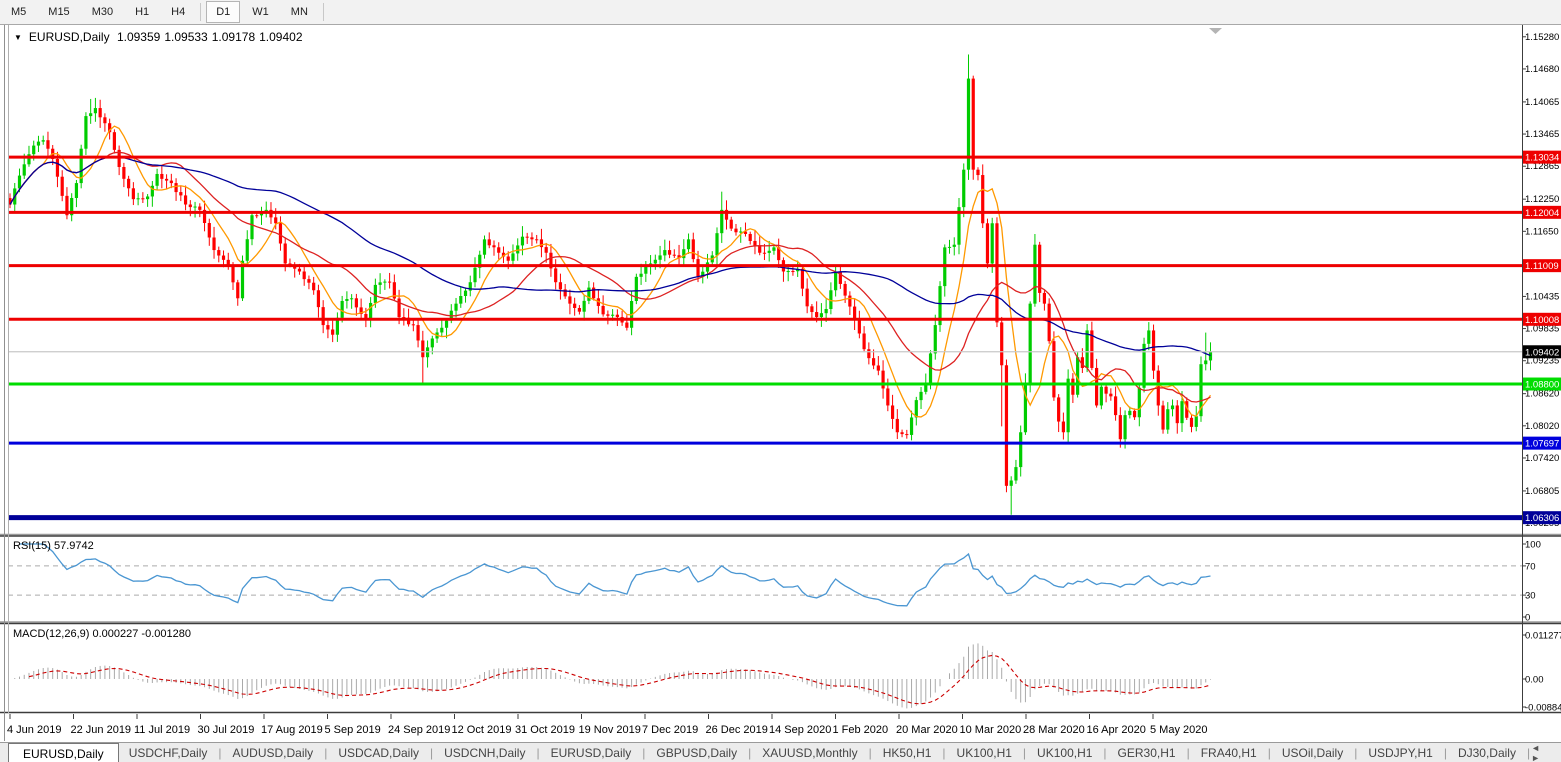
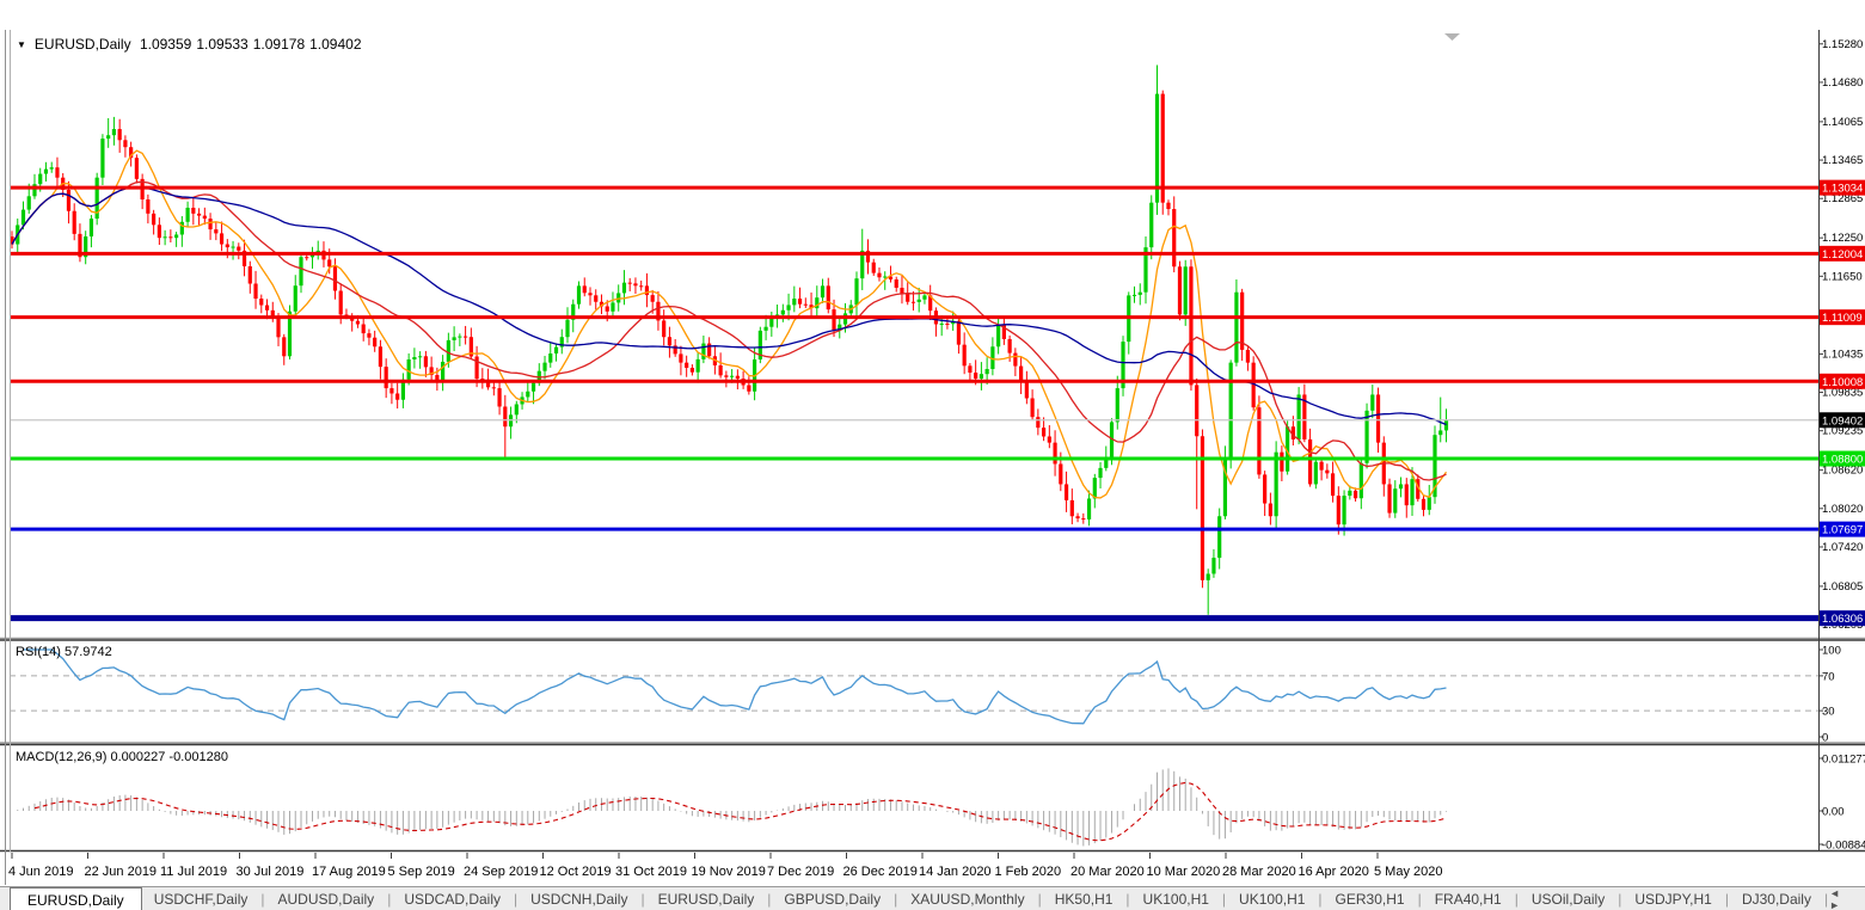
- M5
- M15
- M30
- H1
- H4
- D1
- W1
- MN
  1.15280
  1.14680
  1.14065
  1.13465
  1.12865
  1.12250
  1.11650
  1.10435
  1.09835
  1.09235
  1.08620
  1.08020
  1.07420
  1.06805
  1.13034
  1.12004
  1.11009
  1.10008
  1.08800
  1.07697
  1.06306
  1.09402
  100
  70
  30
  0
  0.01127
  0.00
  -0.00884
  4 Jun 2019
  22 Jun 2019
  11 Jul 2019
  30 Jul 2019
  17 Aug 2019
  5 Sep 2019
  24 Sep 2019
  12 Oct 2019
  31 Oct 2019
  19 Nov 2019
  7 Dec 2019
  26 Dec 2019
- 14 Sep 2020
+ 14 Jan 2020
  1 Feb 2020
  20 Mar 2020
  10 Mar 2020
  28 Mar 2020
  16 Apr 2020
  5 May 2020
  ▼ EURUSD,Daily 1.09359 1.09533 1.09178 1.09402
- RSI(15) 57.9742
+ RSI(14) 57.9742
  MACD(12,26,9) 0.000227 -0.001280
  EURUSD,Daily
  USDCHF,Daily
  |
  AUDUSD,Daily
  |
  USDCAD,Daily
  |
  USDCNH,Daily
  |
  EURUSD,Daily
  |
  GBPUSD,Daily
  |
  XAUUSD,Monthly
  |
  HK50,H1
  |
  UK100,H1
  |
  UK100,H1
  |
  GER30,H1
  |
  FRA40,H1
  |
  USOil,Daily
  |
  USDJPY,H1
  |
  DJ30,Daily
  |
  ◄ ►
